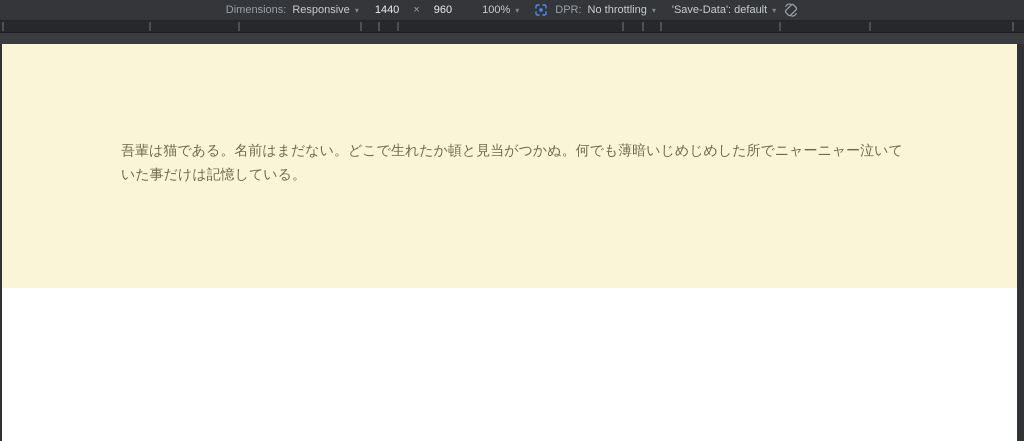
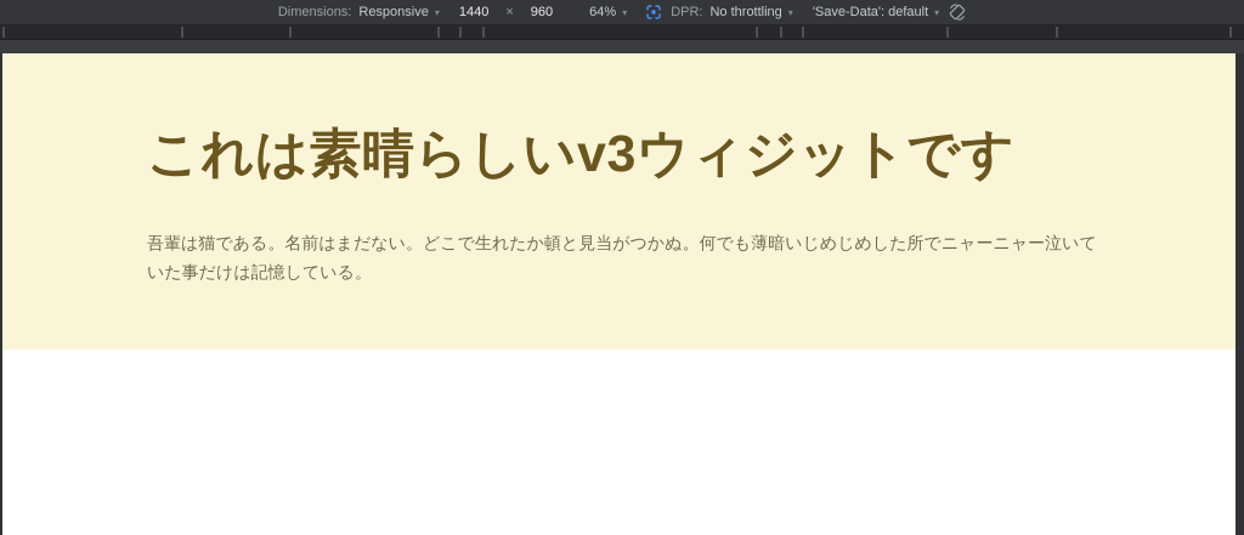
  Dimensions:
  Responsive
  ▾
  1440
  ×
  960
- 100%
+ 64%
  ▾
  DPR:
  No throttling
  ▾
  'Save-Data': default
  ▾
+ これは素晴らしいv3ウィジットです
  吾輩は猫である。名前はまだない。どこで生れたか頓と見当がつかぬ。何でも薄暗いじめじめした所でニャーニャー泣いていた事だけは記憶している。
